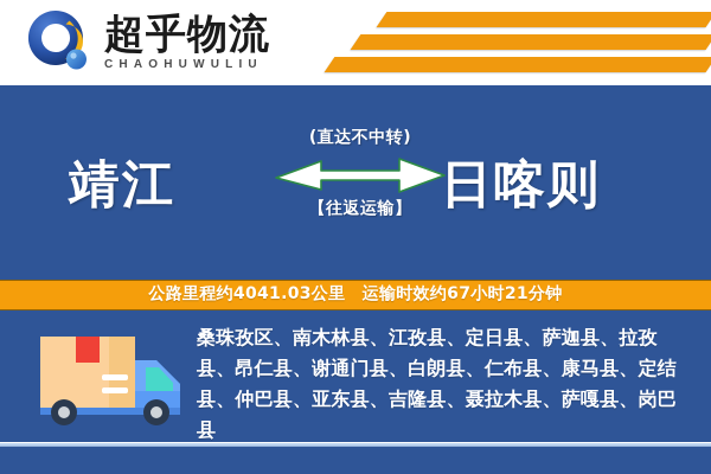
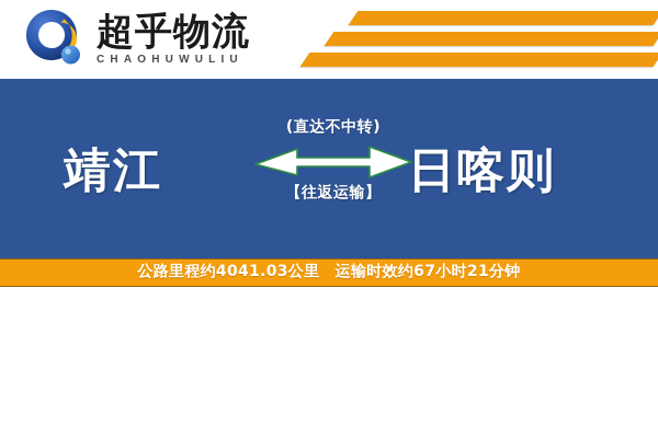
  超乎物流
  CHAOHUWULIU
  靖江
  (直达不中转)
  【往返运输】
  日喀则
  公路里程约4041.03公里 运输时效约67小时21分钟
- 桑珠孜区、南木林县、江孜县、定日县、萨迦县、拉孜县、昂仁县、谢通门县、白朗县、仁布县、康马县、定结县、仲巴县、亚东县、吉隆县、聂拉木县、萨嘎县、岗巴县
